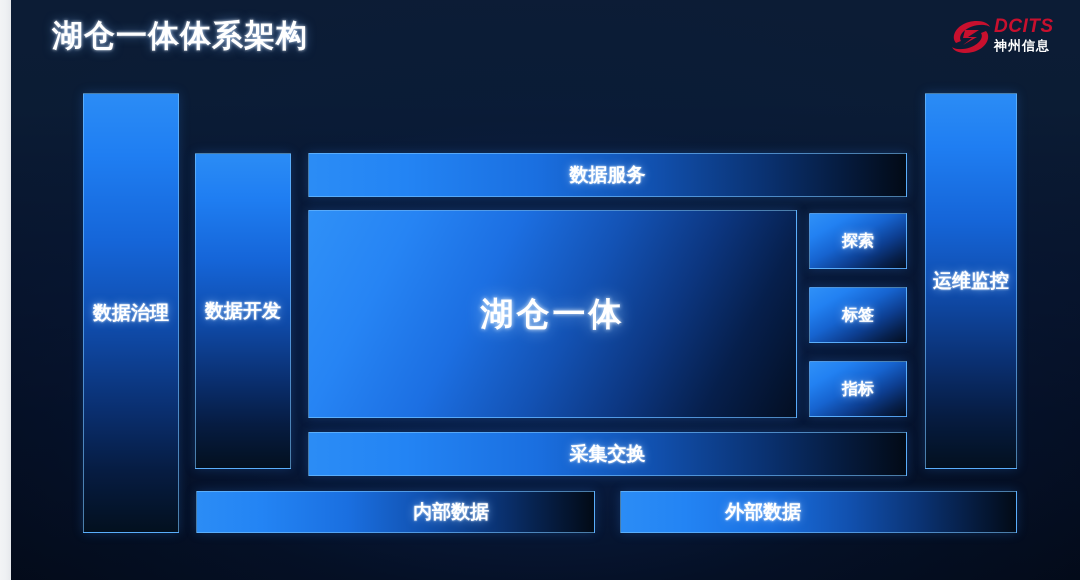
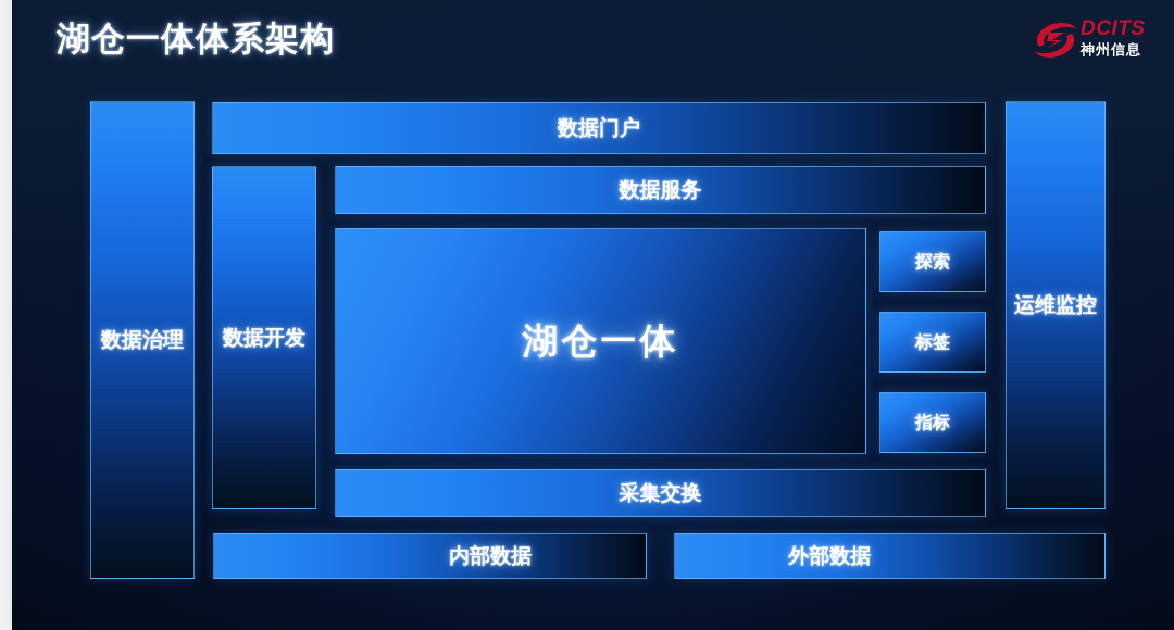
  湖仓一体体系架构
  DCITS
  神州信息
  数据治理
  数据开发
  运维监控
+ 数据门户
  数据服务
  湖仓一体
  探索
  标签
  指标
  采集交换
  内部数据
  外部数据
